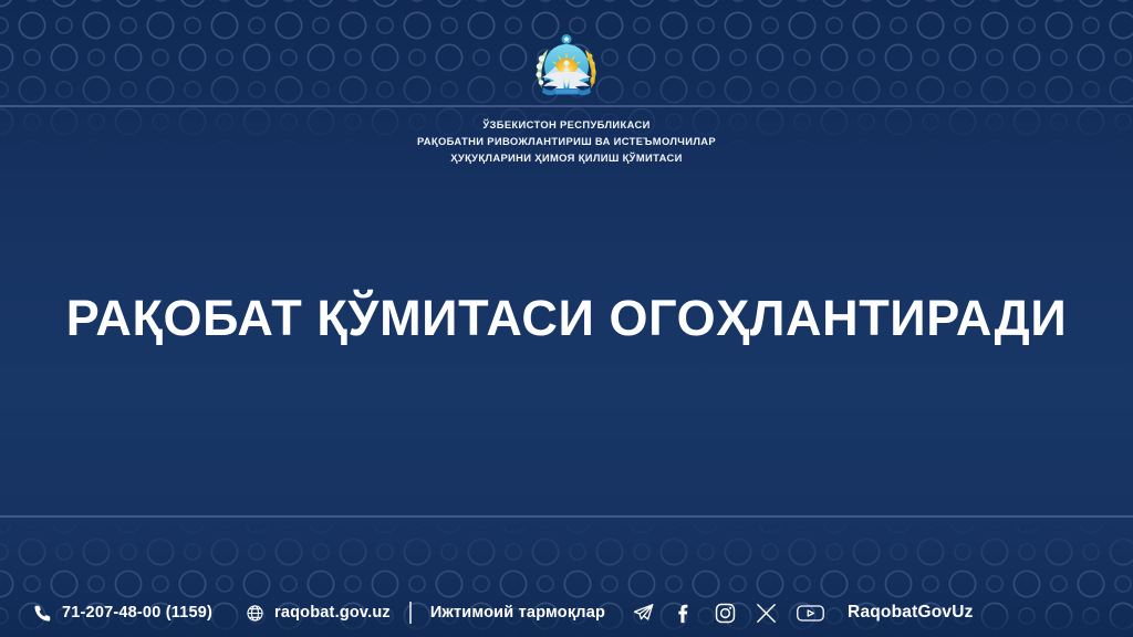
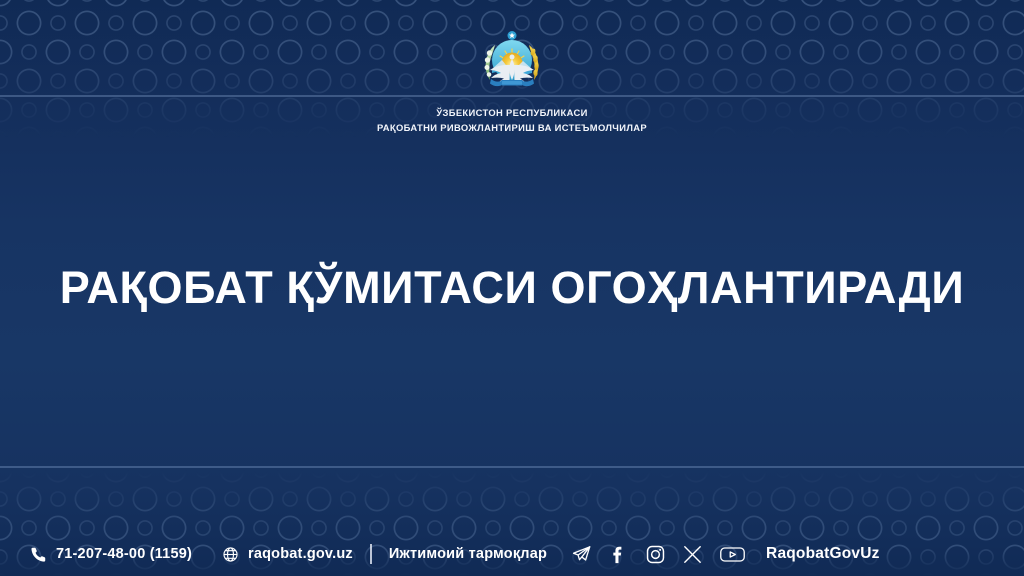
  ЎЗБЕКИСТОН РЕСПУБЛИКАСИ
  РАҚОБАТНИ РИВОЖЛАНТИРИШ ВА ИСТЕЪМОЛЧИЛАР
- ҲУҚУҚЛАРИНИ ҲИМОЯ ҚИЛИШ ҚЎМИТАСИ
  РАҚОБАТ ҚЎМИТАСИ ОГОҲЛАНТИРАДИ
  71-207-48-00 (1159)
  raqobat.gov.uz
  Ижтимоий тармоқлар
  RaqobatGovUz
